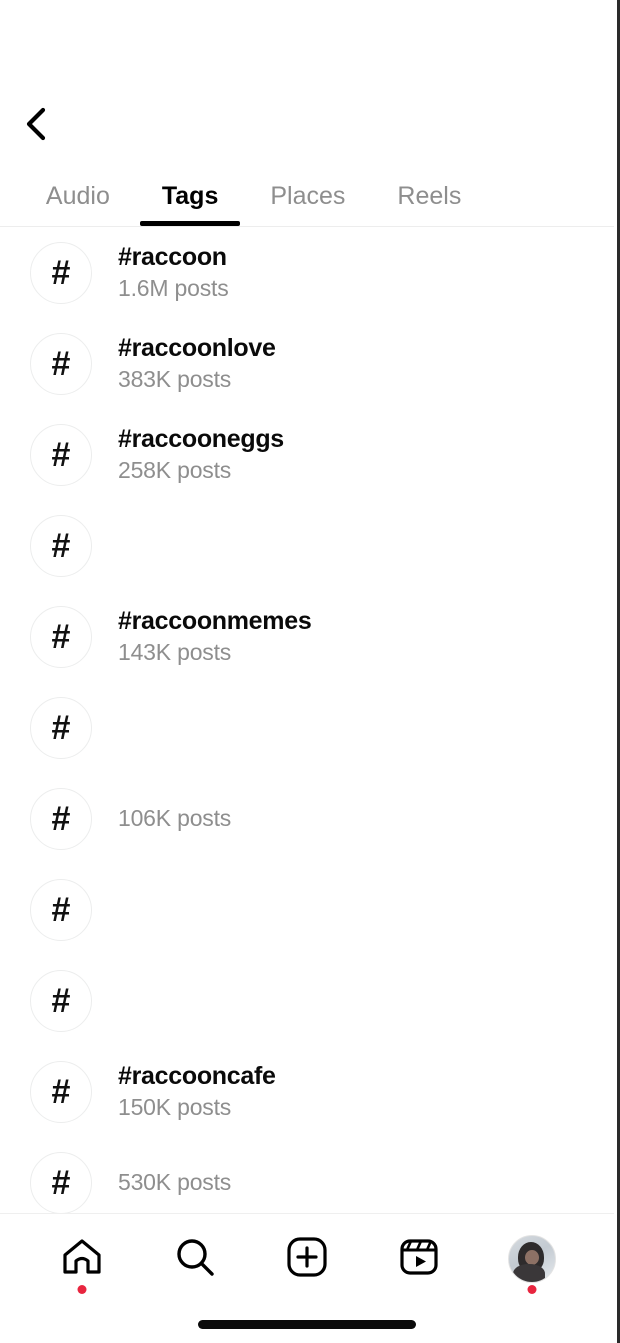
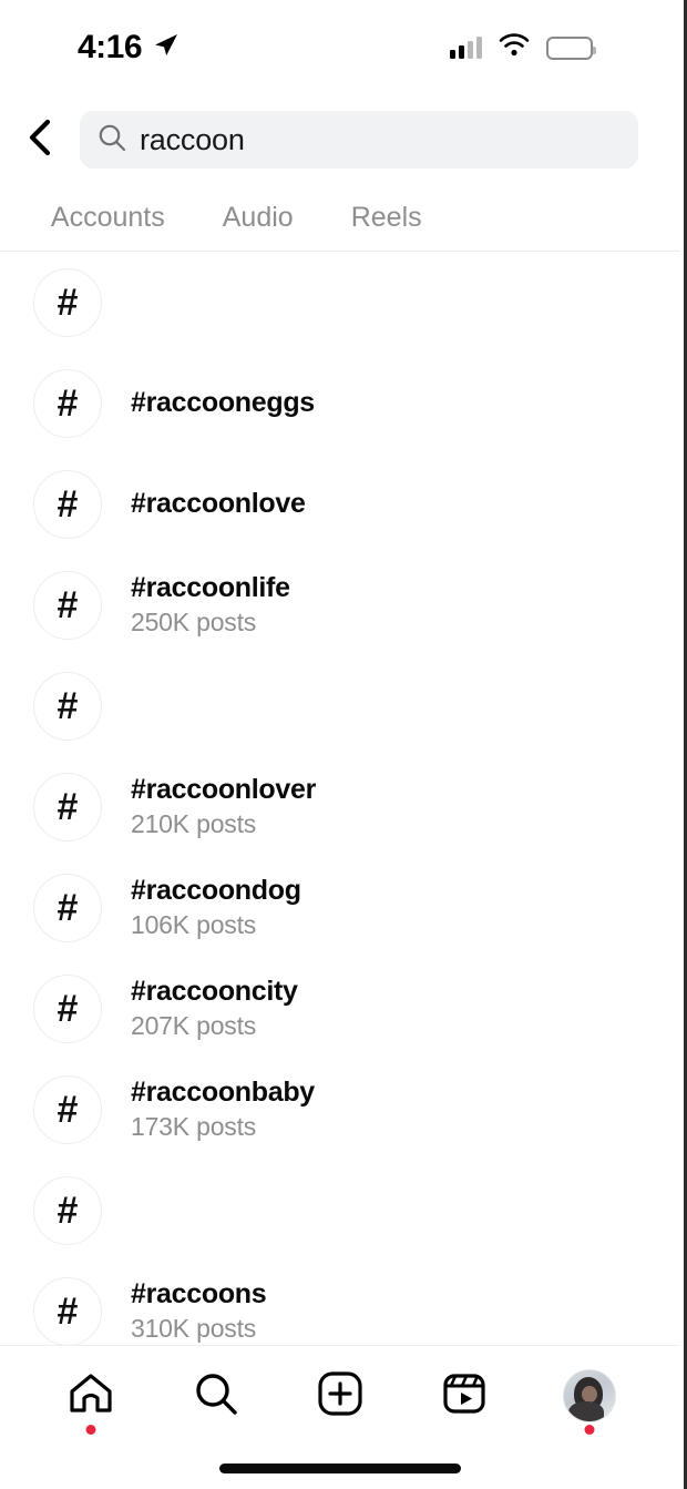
+ 4:16
+ raccoon
+ Accounts
  Audio
- Tags
- Places
  Reels
  #
- #raccoon
- 1.6M posts
  #
- #raccoonlove
+ #raccooneggs
- 383K posts
  #
- #raccooneggs
+ #raccoonlove
- 258K posts
  #
+ #raccoonlife
+ 250K posts
  #
- #raccoonmemes
- 143K posts
  #
+ #raccoonlover
+ 210K posts
  #
+ #raccoondog
  106K posts
  #
+ #raccooncity
+ 207K posts
  #
+ #raccoonbaby
+ 173K posts
  #
- #raccooncafe
- 150K posts
  #
+ #raccoons
- 530K posts
+ 310K posts
